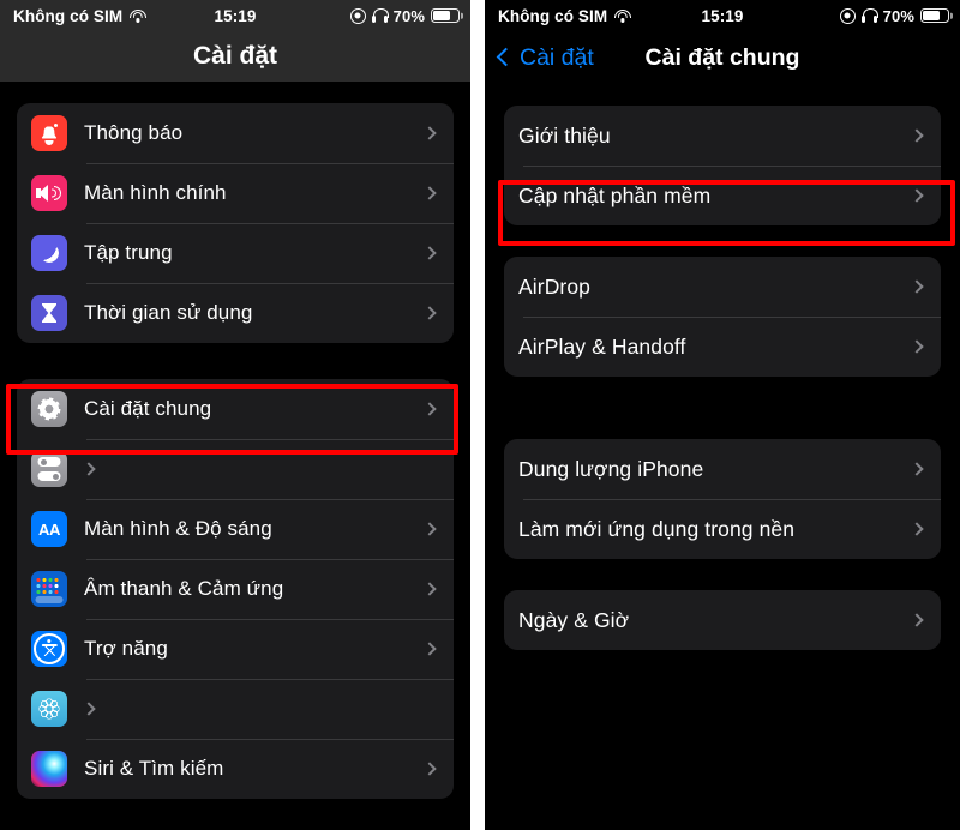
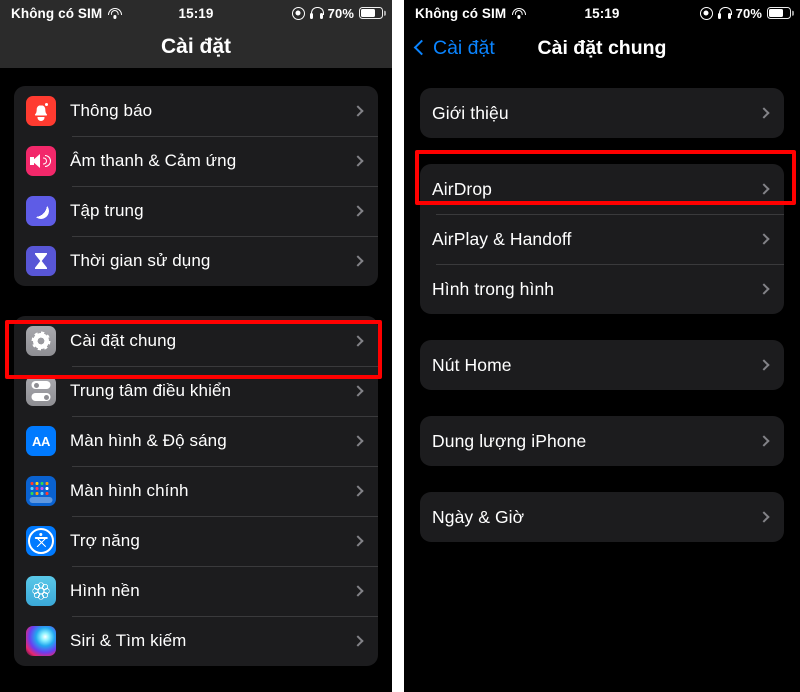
  Không có SIM
  15:19
  70%
  Cài đặt
  Thông báo
- Màn hình chính
+ Âm thanh & Cảm ứng
  Tập trung
  Thời gian sử dụng
  Cài đặt chung
+ Trung tâm điều khiển
  AA
  Màn hình & Độ sáng
- Âm thanh & Cảm ứng
+ Màn hình chính
  Trợ năng
+ Hình nền
  Siri & Tìm kiếm
  Không có SIM
  15:19
  70%
  Cài đặt
  Cài đặt chung
  Giới thiệu
- Cập nhật phần mềm
  AirDrop
  AirPlay & Handoff
+ Hình trong hình
+ Nút Home
  Dung lượng iPhone
- Làm mới ứng dụng trong nền
  Ngày & Giờ
